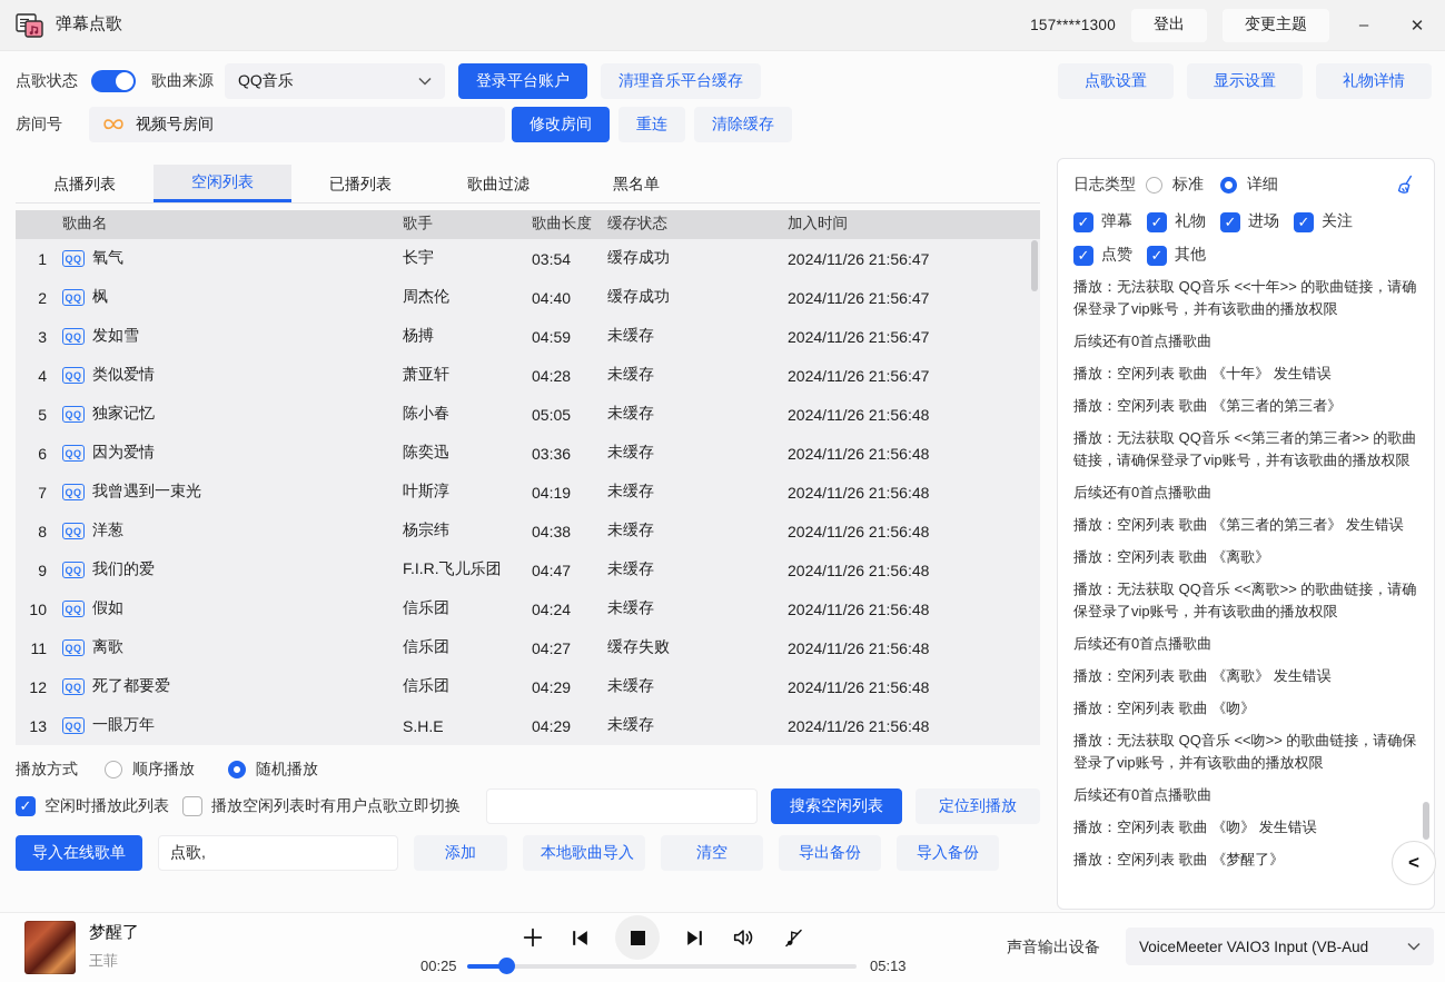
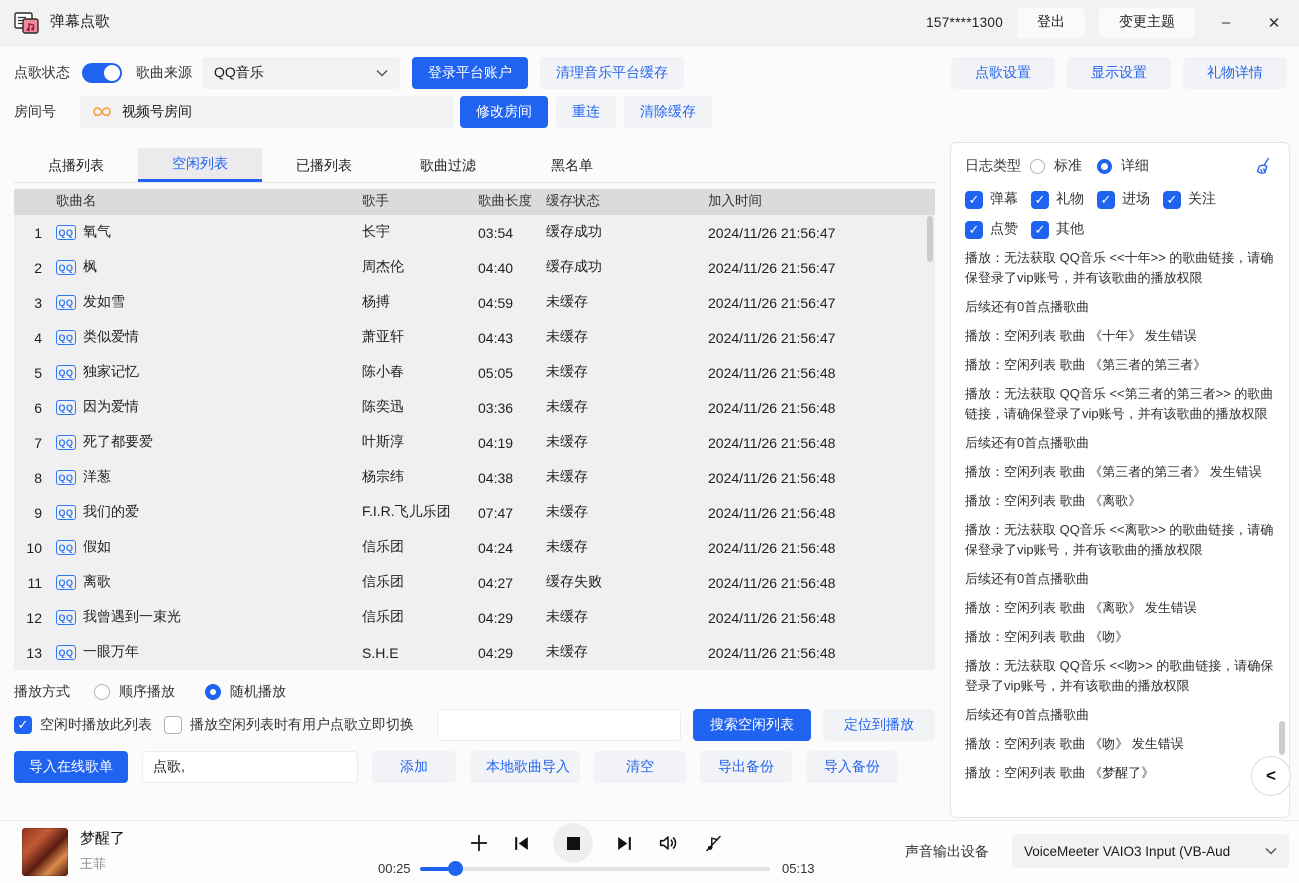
  弹幕点歌
  157****1300
  登出
  变更主题
  –
  ✕
  点歌状态
  歌曲来源
  QQ音乐
  登录平台账户
  清理音乐平台缓存
  点歌设置
  显示设置
  礼物详情
  房间号
  视频号房间
  修改房间
  重连
  清除缓存
  点播列表
  空闲列表
  已播列表
  歌曲过滤
  黑名单
  歌曲名
  歌手
  歌曲长度
  缓存状态
  加入时间
  1
  QQ
  氧气
  长宇
  03:54
  缓存成功
  2024/11/26 21:56:47
  2
  QQ
  枫
  周杰伦
  04:40
  缓存成功
  2024/11/26 21:56:47
  3
  QQ
  发如雪
  杨搏
  04:59
  未缓存
  2024/11/26 21:56:47
  4
  QQ
  类似爱情
  萧亚轩
- 04:28
+ 04:43
  未缓存
  2024/11/26 21:56:47
  5
  QQ
  独家记忆
  陈小春
  05:05
  未缓存
  2024/11/26 21:56:48
  6
  QQ
  因为爱情
  陈奕迅
  03:36
  未缓存
  2024/11/26 21:56:48
  7
  QQ
- 我曾遇到一束光
+ 死了都要爱
  叶斯淳
  04:19
  未缓存
  2024/11/26 21:56:48
  8
  QQ
  洋葱
  杨宗纬
  04:38
  未缓存
  2024/11/26 21:56:48
  9
  QQ
  我们的爱
  F.I.R.飞儿乐团
- 04:47
+ 07:47
  未缓存
  2024/11/26 21:56:48
  10
  QQ
  假如
  信乐团
  04:24
  未缓存
  2024/11/26 21:56:48
  11
  QQ
  离歌
  信乐团
  04:27
  缓存失败
  2024/11/26 21:56:48
  12
  QQ
- 死了都要爱
+ 我曾遇到一束光
  信乐团
  04:29
  未缓存
  2024/11/26 21:56:48
  13
  QQ
  一眼万年
  S.H.E
  04:29
  未缓存
  2024/11/26 21:56:48
  播放方式
  顺序播放
  随机播放
  空闲时播放此列表
  播放空闲列表时有用户点歌立即切换
  搜索空闲列表
  定位到播放
  导入在线歌单
  点歌,
  添加
  本地歌曲导入
  清空
  导出备份
  导入备份
  日志类型
  标准
  详细
  弹幕
  礼物
  进场
  关注
  点赞
  其他
  播放：无法获取 QQ音乐 <<十年>> 的歌曲链接，请确保登录了vip账号，并有该歌曲的播放权限
  后续还有0首点播歌曲
  播放：空闲列表 歌曲 《十年》 发生错误
  播放：空闲列表 歌曲 《第三者的第三者》
  播放：无法获取 QQ音乐 <<第三者的第三者>> 的歌曲链接，请确保登录了vip账号，并有该歌曲的播放权限
  后续还有0首点播歌曲
  播放：空闲列表 歌曲 《第三者的第三者》 发生错误
  播放：空闲列表 歌曲 《离歌》
  播放：无法获取 QQ音乐 <<离歌>> 的歌曲链接，请确保登录了vip账号，并有该歌曲的播放权限
  后续还有0首点播歌曲
  播放：空闲列表 歌曲 《离歌》 发生错误
  播放：空闲列表 歌曲 《吻》
  播放：无法获取 QQ音乐 <<吻>> 的歌曲链接，请确保登录了vip账号，并有该歌曲的播放权限
  后续还有0首点播歌曲
  播放：空闲列表 歌曲 《吻》 发生错误
  播放：空闲列表 歌曲 《梦醒了》
  <
  梦醒了
  王菲
  00:25
  05:13
  声音输出设备
  VoiceMeeter VAIO3 Input (VB-Aud
